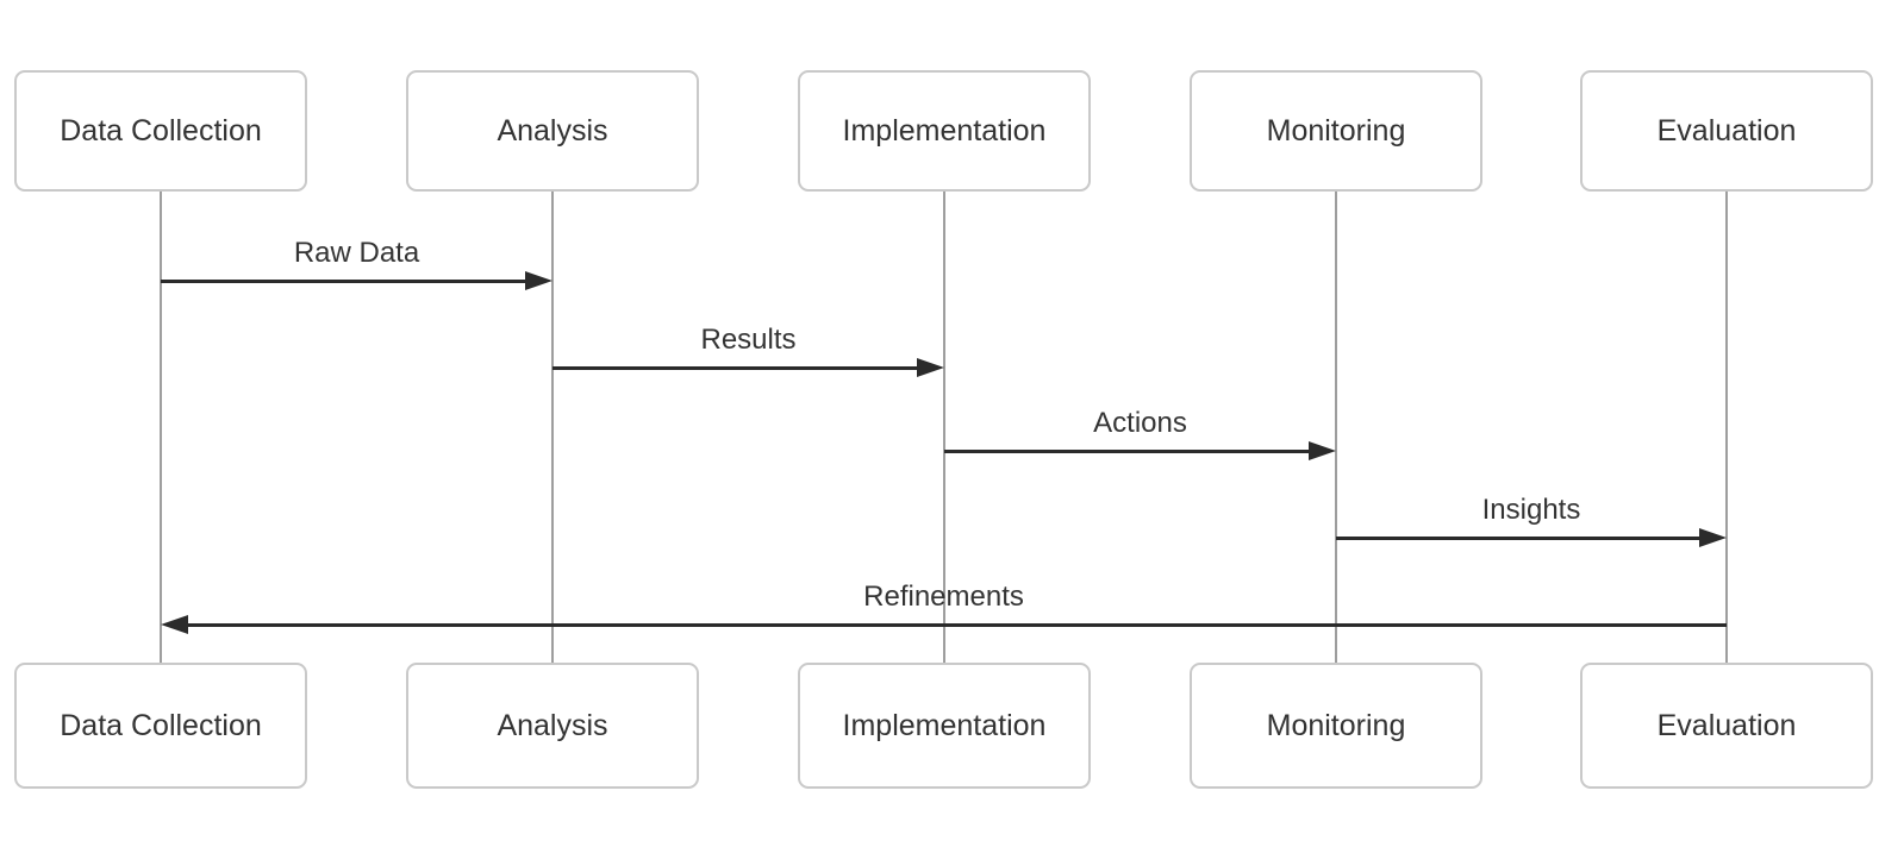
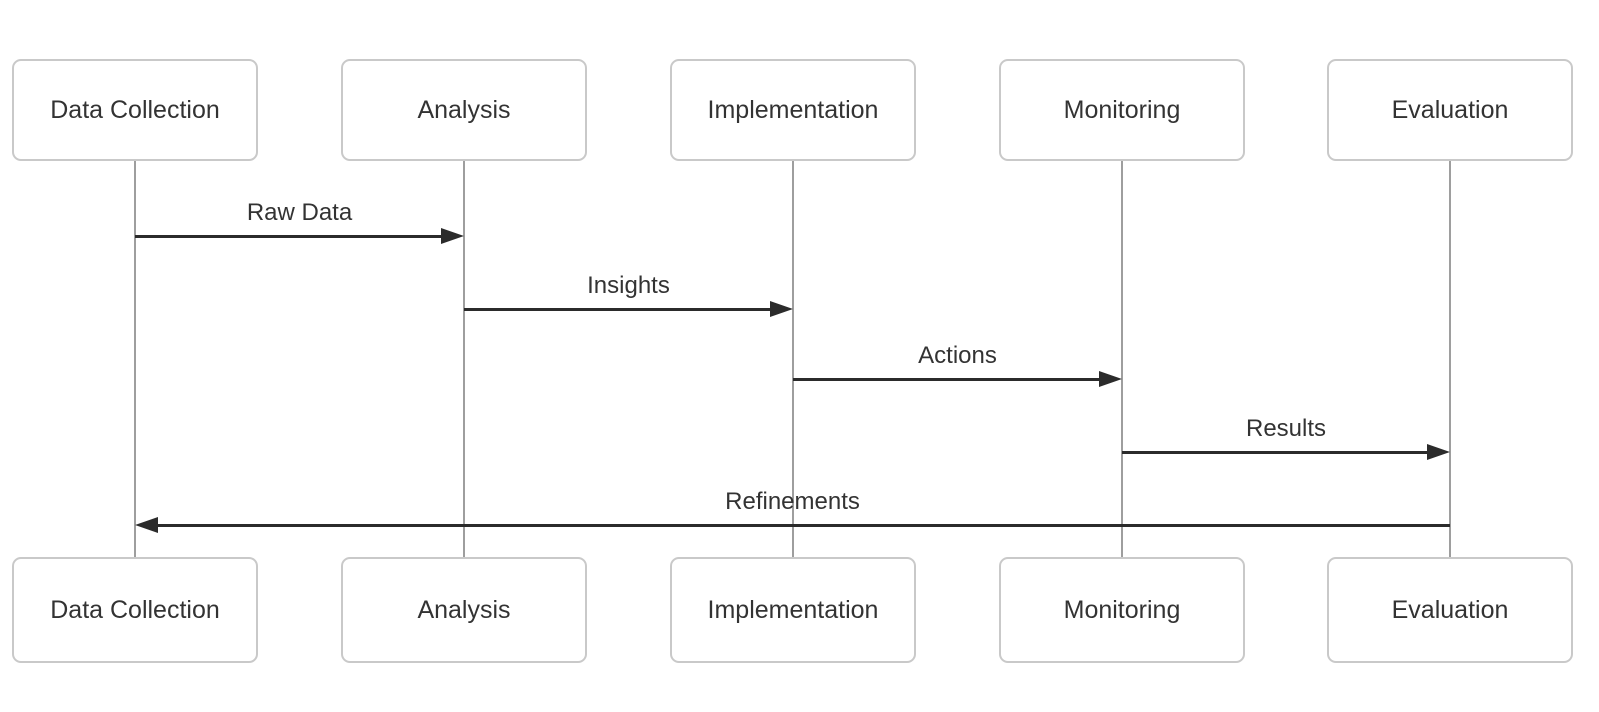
  Data Collection
  Analysis
  Implementation
  Monitoring
  Evaluation
  Raw Data
- Results
+ Insights
  Actions
- Insights
+ Results
  Refinements
  Data Collection
  Analysis
  Implementation
  Monitoring
  Evaluation
